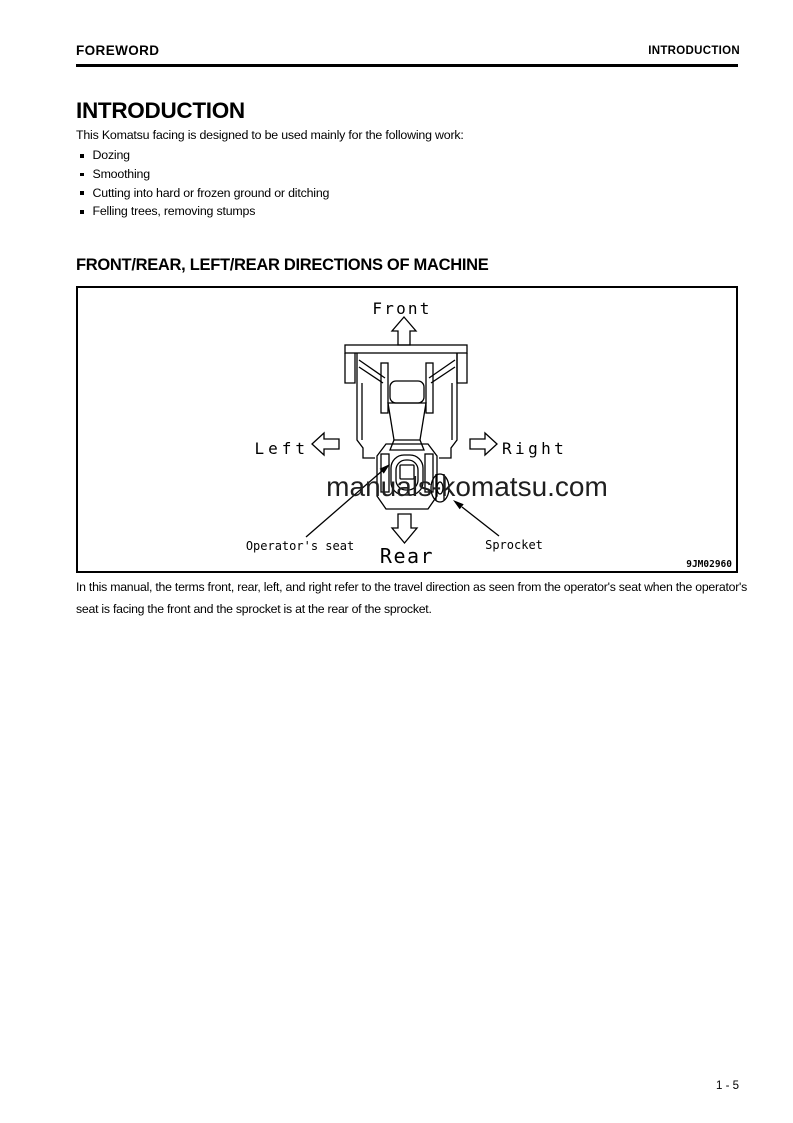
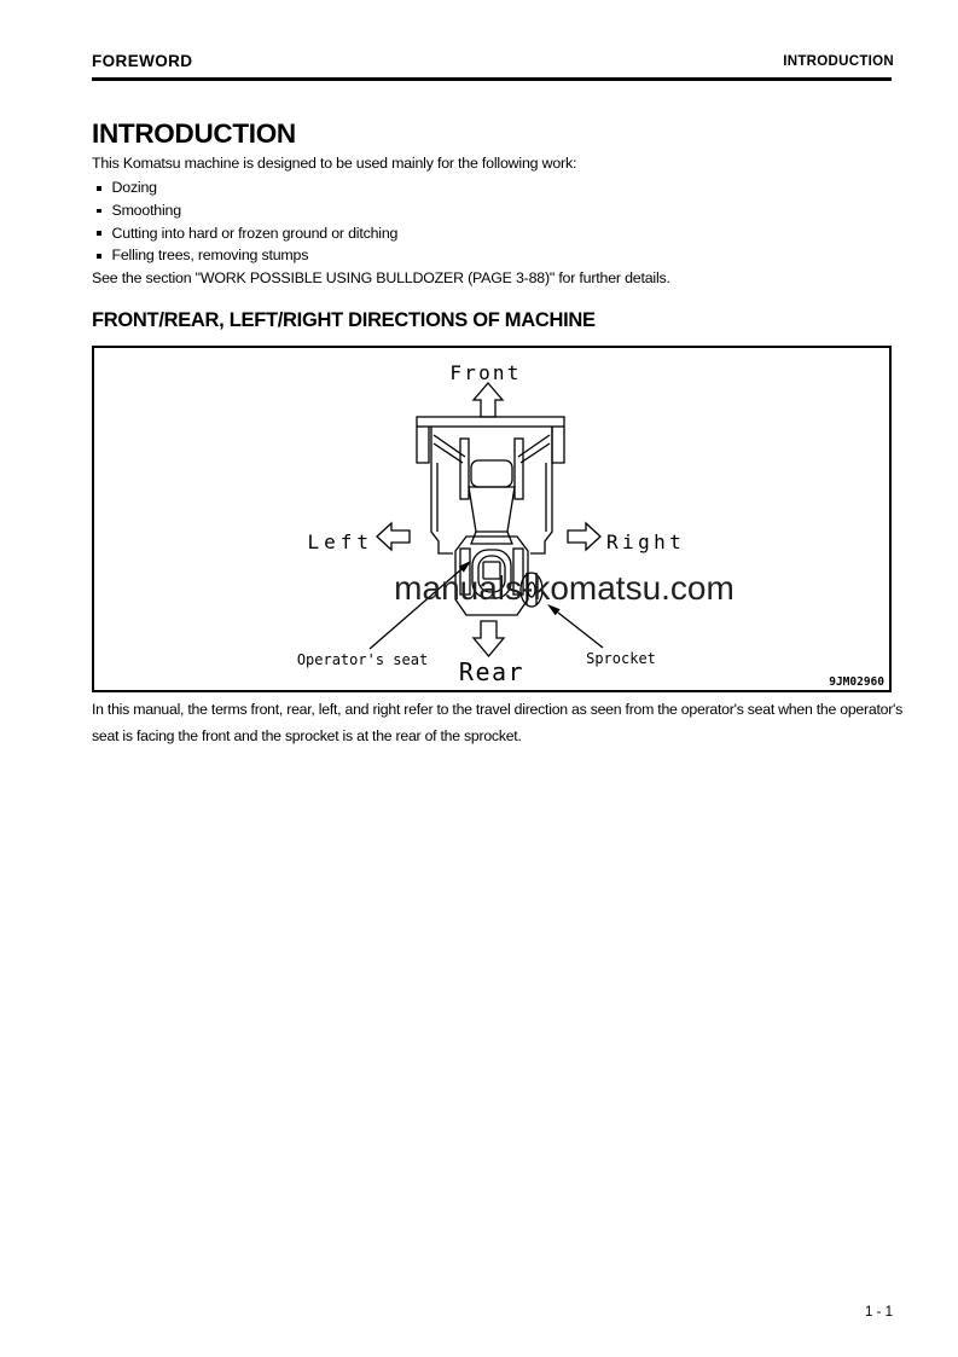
  FOREWORD
  INTRODUCTION
  INTRODUCTION
- This Komatsu facing is designed to be used mainly for the following work:
+ This Komatsu machine is designed to be used mainly for the following work:
  Dozing
  Smoothing
  Cutting into hard or frozen ground or ditching
  Felling trees, removing stumps
+ See the section "WORK POSSIBLE USING BULLDOZER (PAGE 3-88)" for further details.
- FRONT/REAR, LEFT/REAR DIRECTIONS OF MACHINE
+ FRONT/REAR, LEFT/RIGHT DIRECTIONS OF MACHINE
  Front
  Left
  Right
  Rear
  Operator's seat
  Sprocket
  manuals-komatsu.com
  9JM02960
  In this manual, the terms front, rear, left, and right refer to the travel direction as seen from the operator's seat when the operator's seat is facing the front and the sprocket is at the rear of the sprocket.
- 1 - 5
+ 1 - 1
